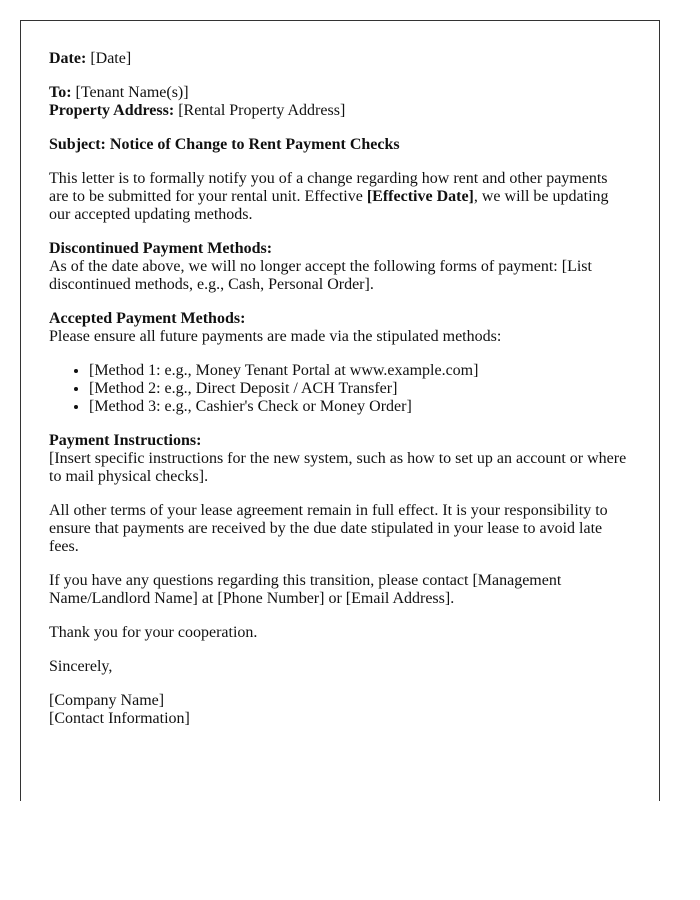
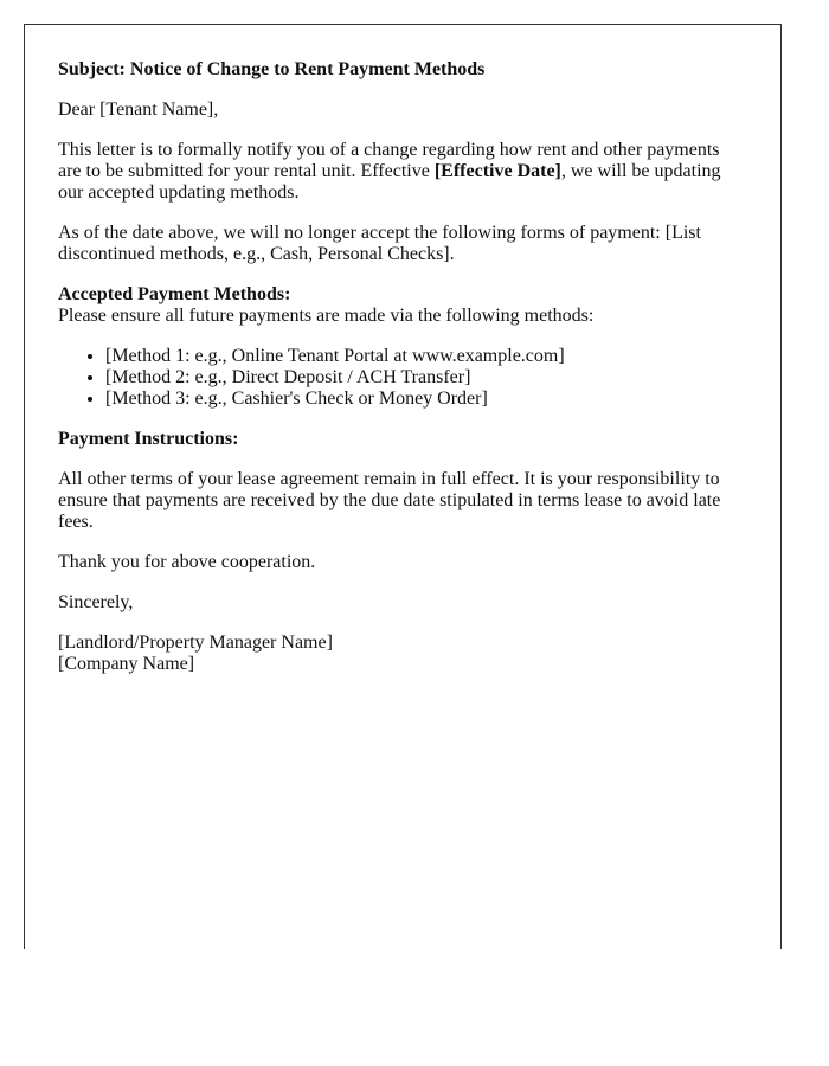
- Date: [Date]
- To: [Tenant Name(s)]
- Property Address: [Rental Property Address]
- Subject: Notice of Change to Rent Payment Checks
+ Subject: Notice of Change to Rent Payment Methods
+ Dear [Tenant Name],
  This letter is to formally notify you of a change regarding how rent and other payments are to be submitted for your rental unit. Effective [Effective Date], we will be updating our accepted updating methods.
- Discontinued Payment Methods:
- As of the date above, we will no longer accept the following forms of payment: [List discontinued methods, e.g., Cash, Personal Order].
+ As of the date above, we will no longer accept the following forms of payment: [List discontinued methods, e.g., Cash, Personal Checks].
  Accepted Payment Methods:
- Please ensure all future payments are made via the stipulated methods:
+ Please ensure all future payments are made via the following methods:
- [Method 1: e.g., Money Tenant Portal at www.example.com]
+ [Method 1: e.g., Online Tenant Portal at www.example.com]
  [Method 2: e.g., Direct Deposit / ACH Transfer]
  [Method 3: e.g., Cashier's Check or Money Order]
  Payment Instructions:
- [Insert specific instructions for the new system, such as how to set up an account or where to mail physical checks].
- All other terms of your lease agreement remain in full effect. It is your responsibility to ensure that payments are received by the due date stipulated in your lease to avoid late fees.
+ All other terms of your lease agreement remain in full effect. It is your responsibility to ensure that payments are received by the due date stipulated in terms lease to avoid late fees.
- If you have any questions regarding this transition, please contact [Management Name/Landlord Name] at [Phone Number] or [Email Address].
- Thank you for your cooperation.
+ Thank you for above cooperation.
  Sincerely,
+ [Landlord/Property Manager Name]
  [Company Name]
- [Contact Information]
